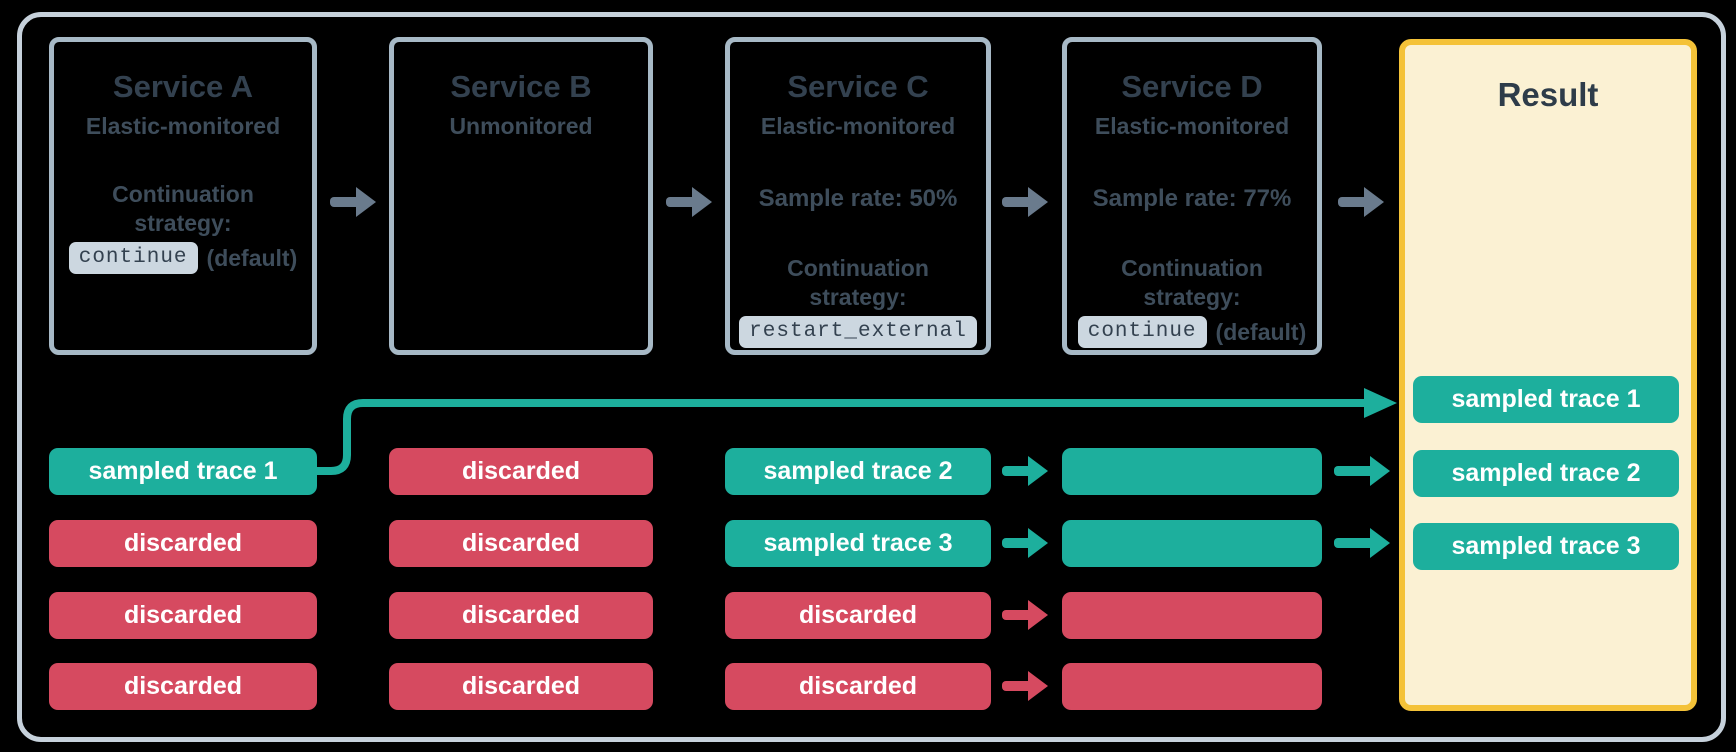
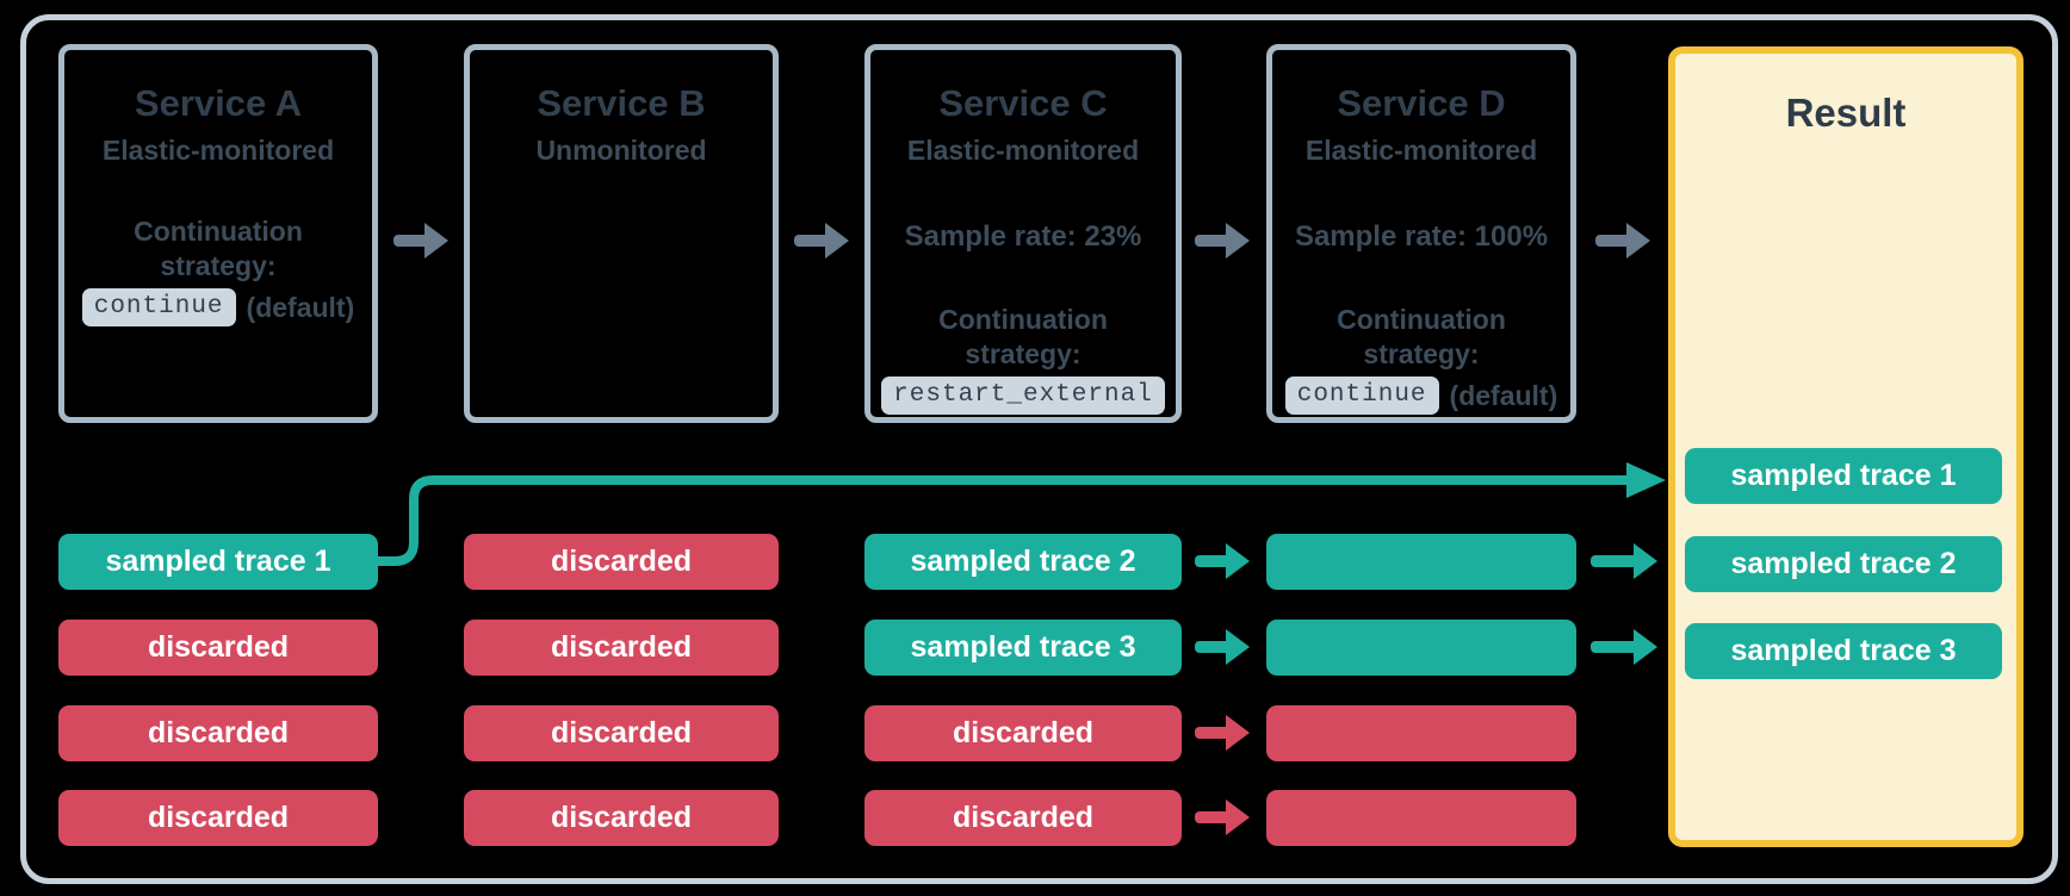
  Service A
  Elastic-monitored
  Continuation
  strategy:
  continue
  (default)
  Service B
  Unmonitored
  Service C
  Elastic-monitored
- Sample rate: 50%
+ Sample rate: 23%
  Continuation
  strategy:
  restart_external
  Service D
  Elastic-monitored
- Sample rate: 77%
+ Sample rate: 100%
  Continuation
  strategy:
  continue
  (default)
  Result
  sampled trace 1
  discarded
  discarded
  discarded
  discarded
  discarded
  discarded
  discarded
  sampled trace 2
  sampled trace 3
  discarded
  discarded
  sampled trace 1
  sampled trace 2
  sampled trace 3
